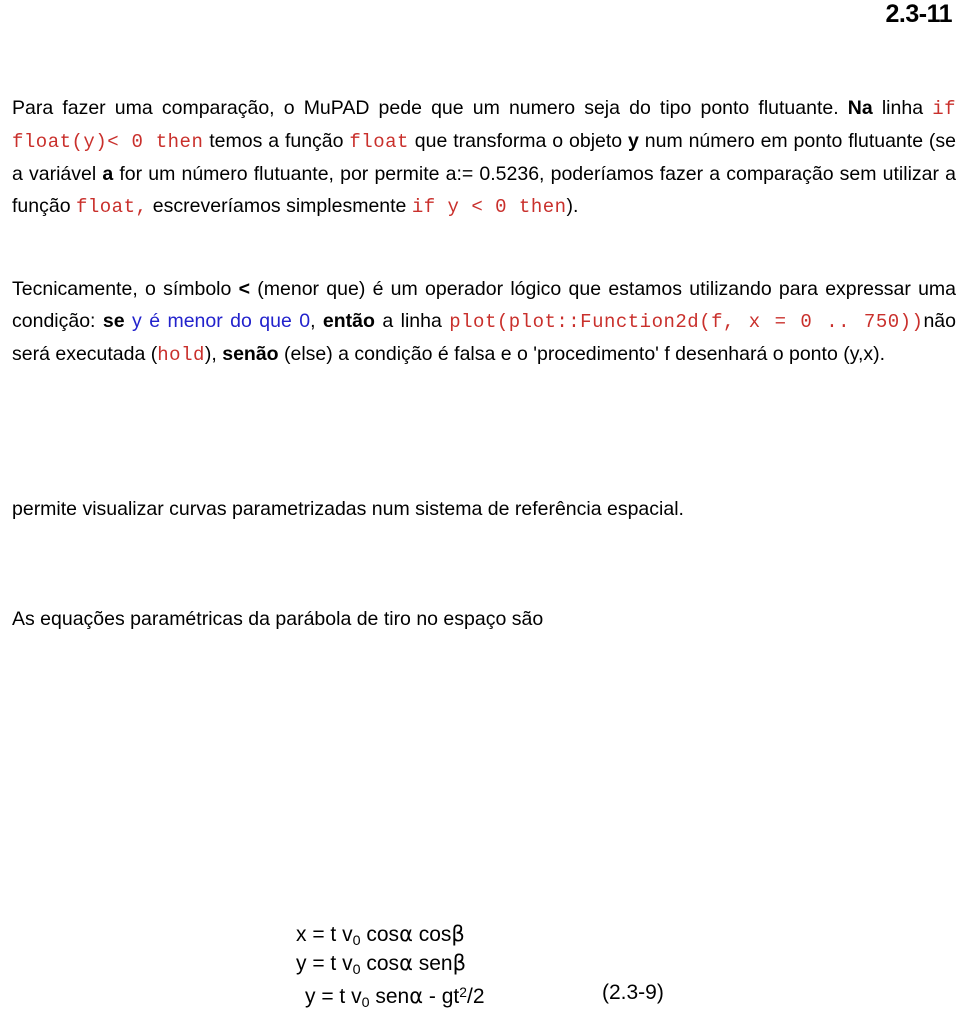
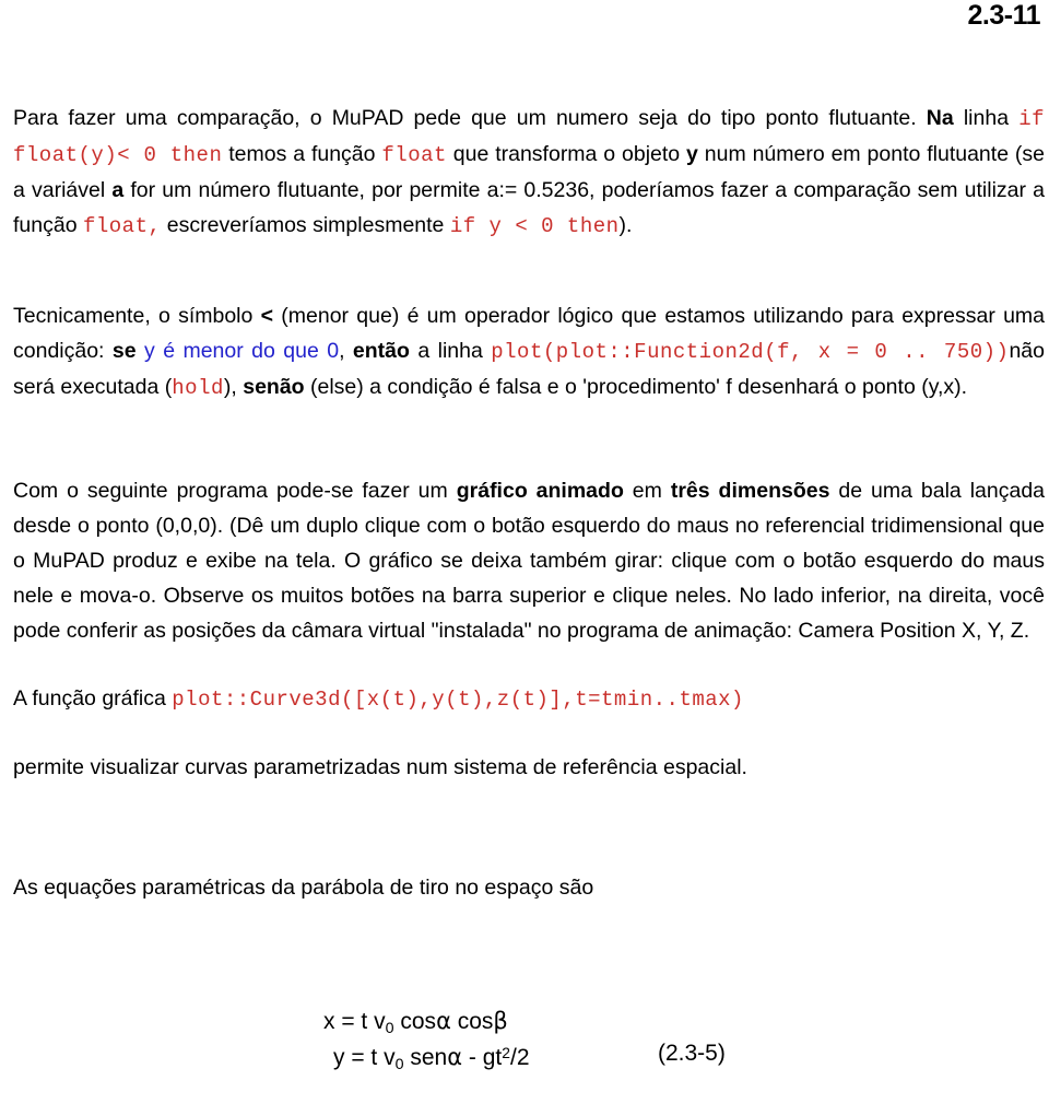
  2.3-11
  Para fazer uma comparação, o MuPAD pede que um numero seja do tipo ponto flutuante. Na linha if float(y)< 0 then temos a função float que transforma o objeto y num número em ponto flutuante (se a variável a for um número flutuante, por permite a:= 0.5236, poderíamos fazer a comparação sem utilizar a função float, escreveríamos simplesmente if y < 0 then).
  Tecnicamente, o símbolo < (menor que) é um operador lógico que estamos utilizando para expressar uma condição: se y é menor do que 0, então a linha plot(plot::Function2d(f, x = 0 .. 750))não será executada (hold), senão (else) a condição é falsa e o 'procedimento' f desenhará o ponto (y,x).
+ Com o seguinte programa pode-se fazer um gráfico animado em três dimensões de uma bala lançada desde o ponto (0,0,0). (Dê um duplo clique com o botão esquerdo do maus no referencial tridimensional que o MuPAD produz e exibe na tela. O gráfico se deixa também girar: clique com o botão esquerdo do maus nele e mova-o. Observe os muitos botões na barra superior e clique neles. No lado inferior, na direita, você pode conferir as posições da câmara virtual "instalada" no programa de animação: Camera Position X, Y, Z.
+ A função gráfica plot::Curve3d([x(t),y(t),z(t)],t=tmin..tmax)
  permite visualizar curvas parametrizadas num sistema de referência espacial.
  As equações paramétricas da parábola de tiro no espaço são
  x = t v0 cosα cosβ
- y = t v0 cosα senβ
  y = t v0 senα - gt2/2
- (2.3-9)
+ (2.3-5)
